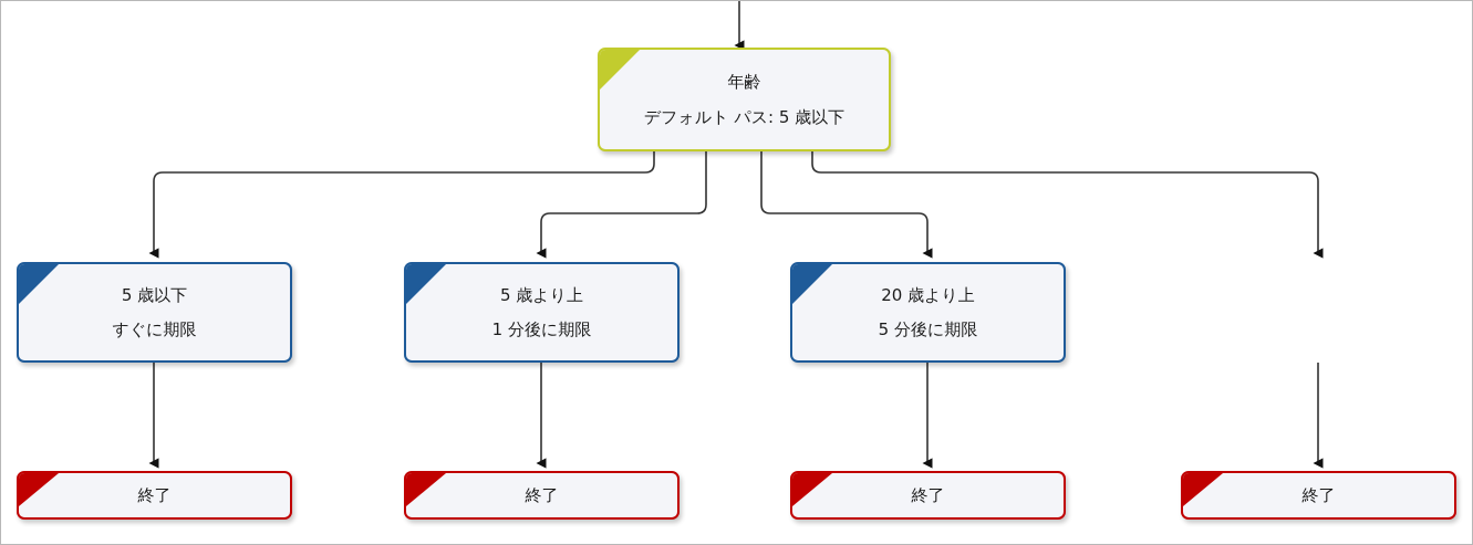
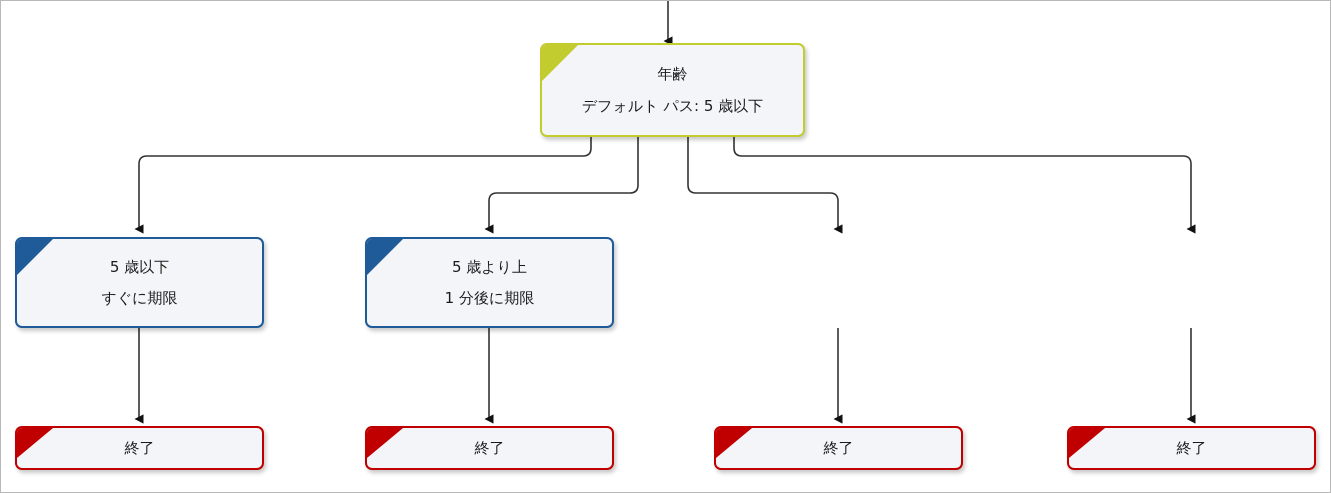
  年齢
  デフォルト パス: 5 歳以下
  5 歳以下
  すぐに期限
  5 歳より上
  1 分後に期限
- 20 歳より上
- 5 分後に期限
  終了
  終了
  終了
  終了
